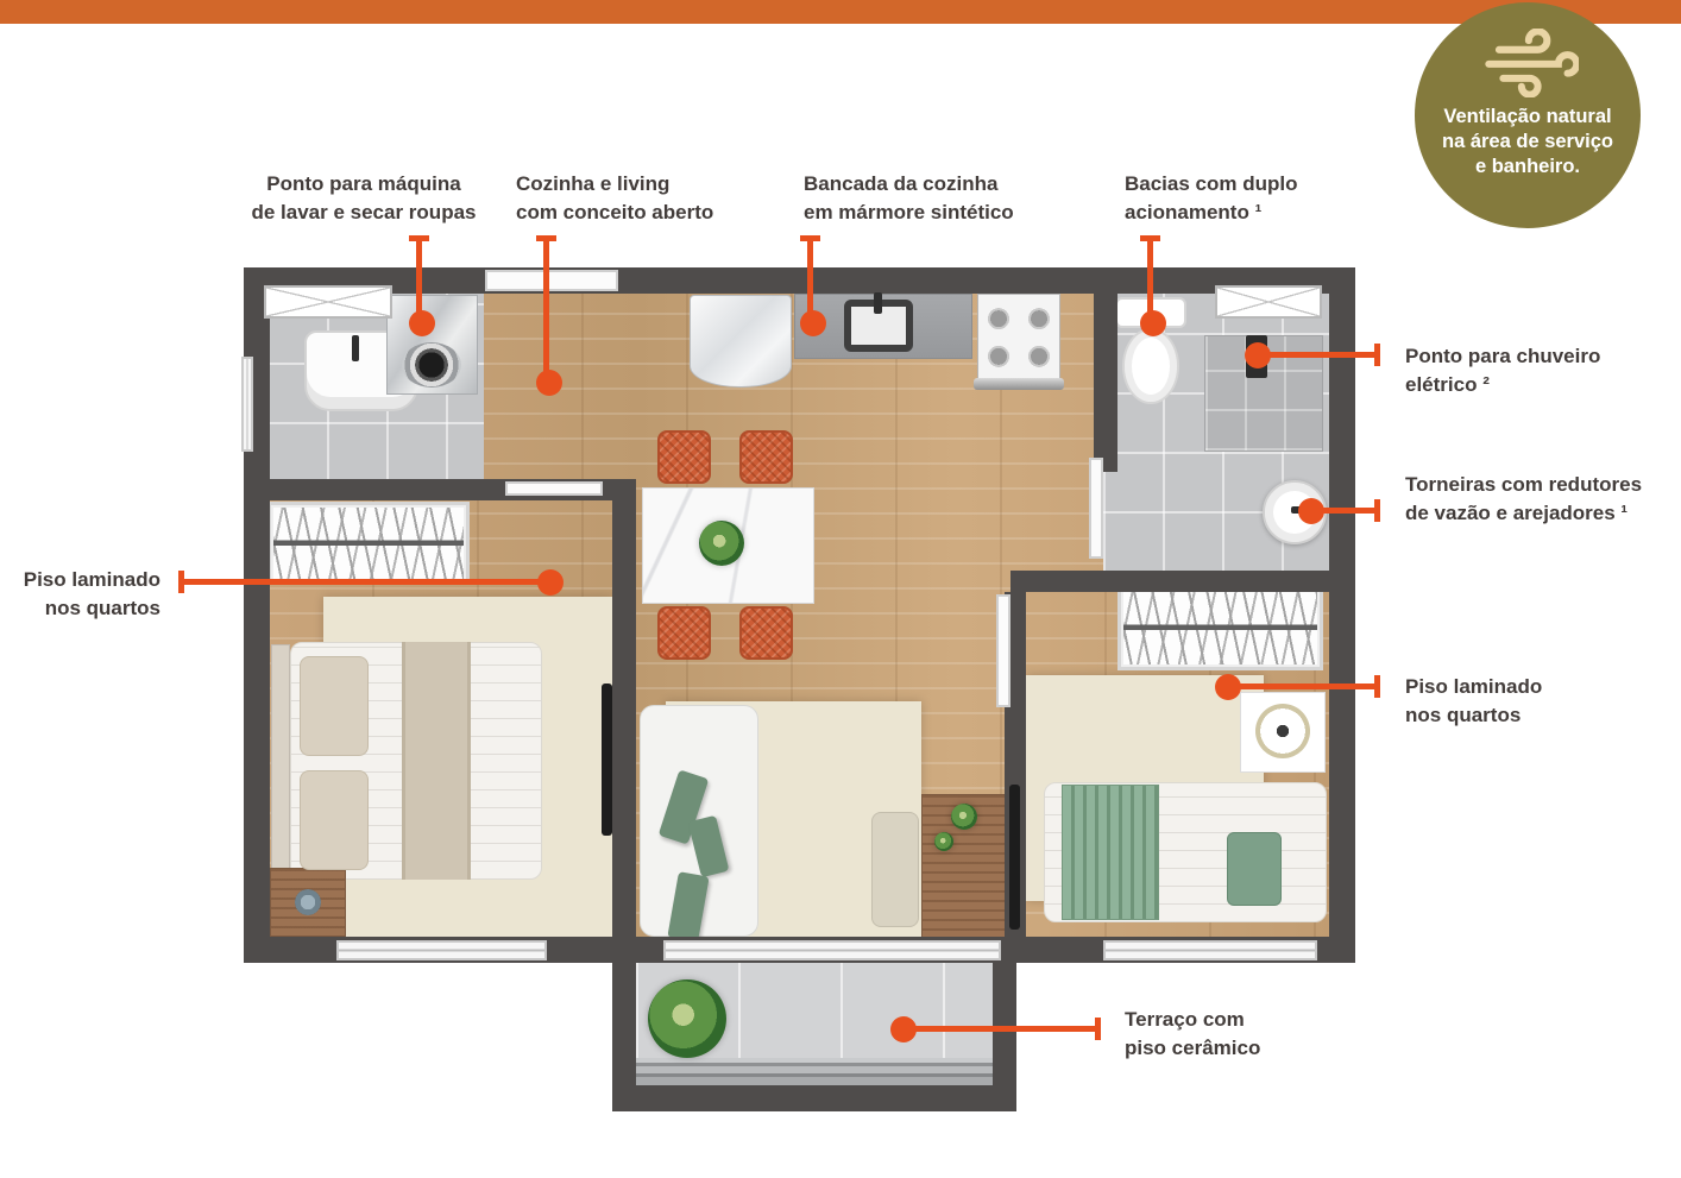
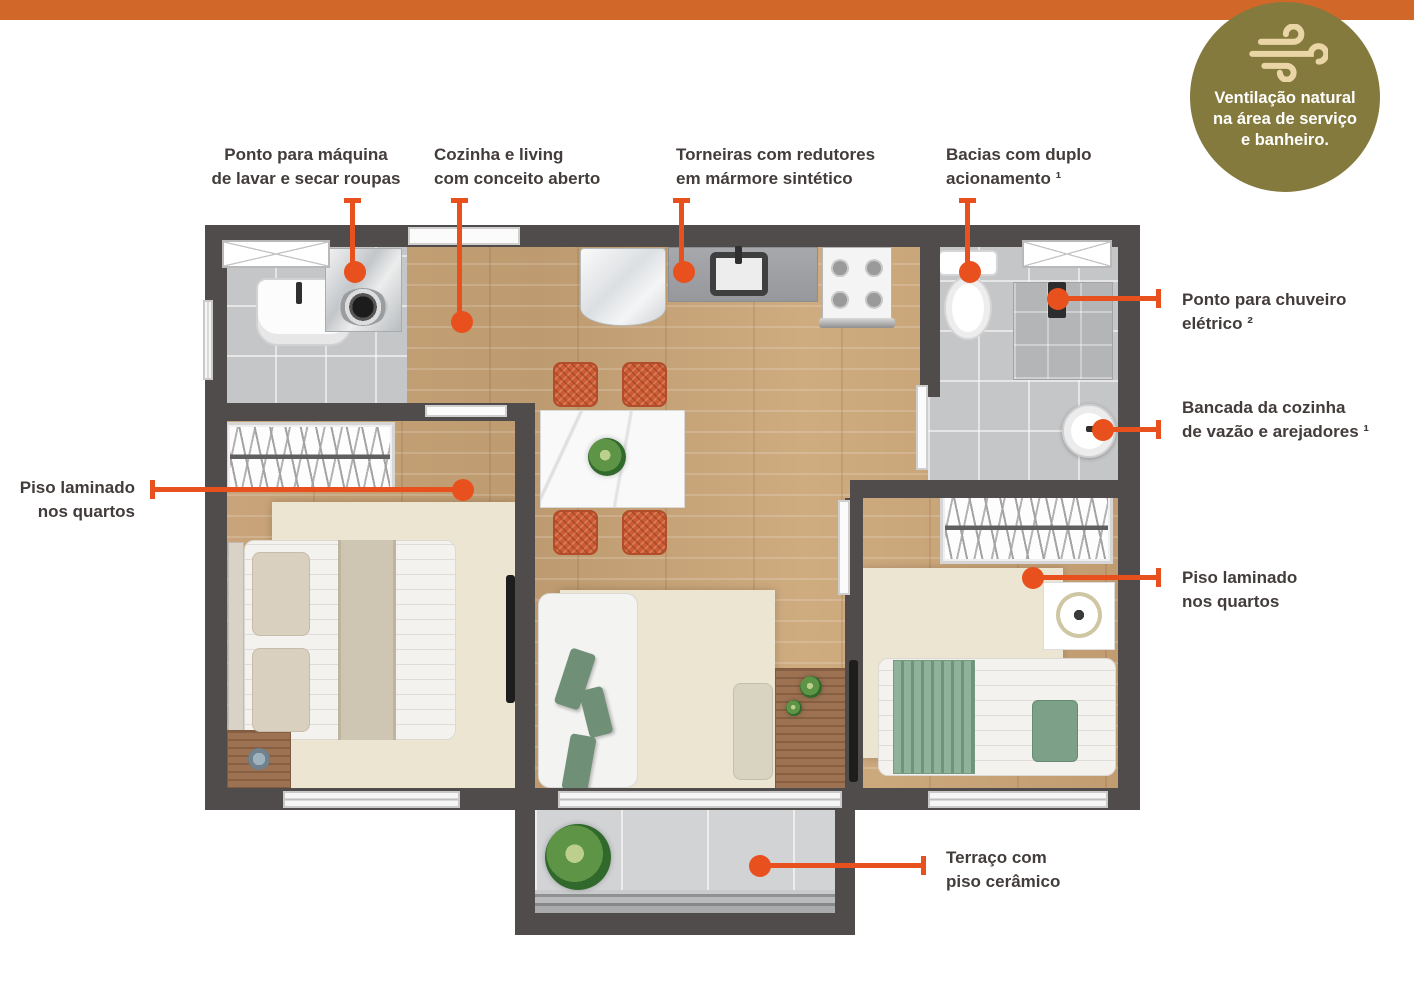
  Ventilação natural
  na área de serviço
  e banheiro.
  Ponto para máquina
  de lavar e secar roupas
  Cozinha e living
  com conceito aberto
- Bancada da cozinha
+ Torneiras com redutores
  em mármore sintético
  Bacias com duplo
  acionamento ¹
  Ponto para chuveiro
  elétrico ²
- Torneiras com redutores
+ Bancada da cozinha
  de vazão e arejadores ¹
  Piso laminado
  nos quartos
  Piso laminado
  nos quartos
  Terraço com
  piso cerâmico
